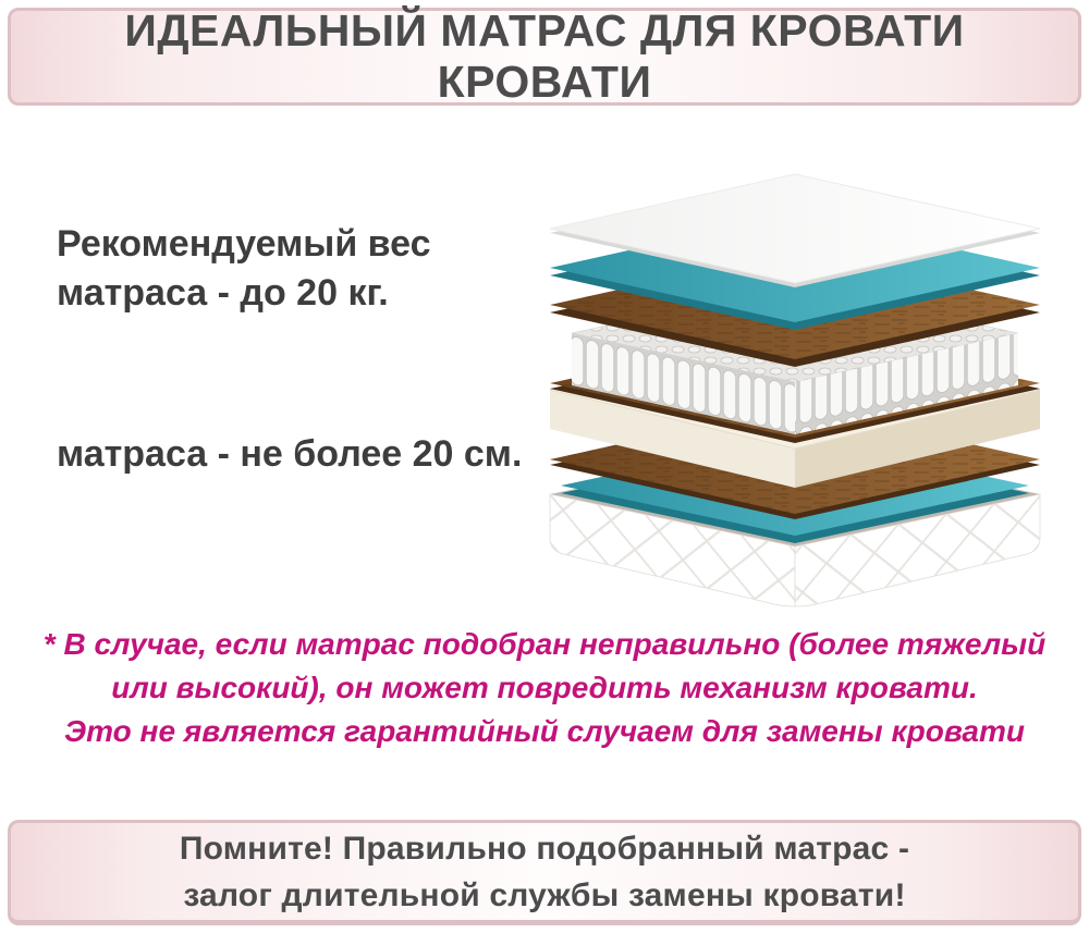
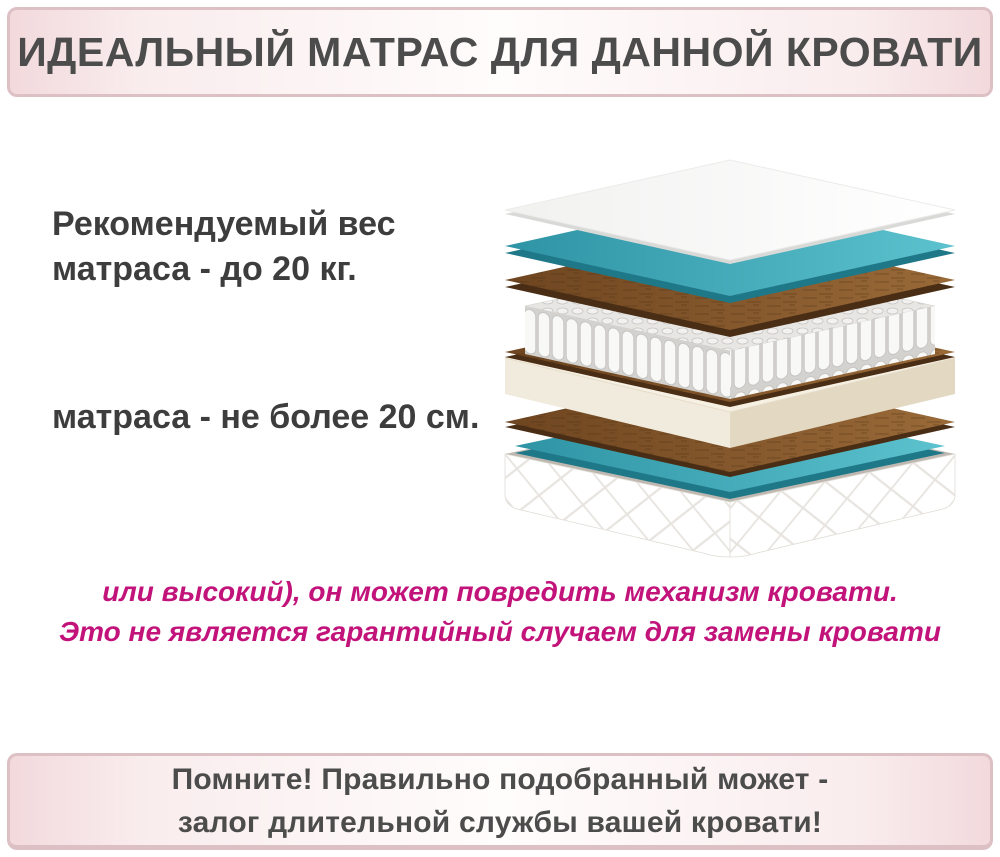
- ИДЕАЛЬНЫЙ МАТРАС ДЛЯ КРОВАТИ КРОВАТИ
+ ИДЕАЛЬНЫЙ МАТРАС ДЛЯ ДАННОЙ КРОВАТИ
  Рекомендуемый вес
  матраса - до 20 кг.
  матраса - не более 20 см.
- * В случае, если матрас подобран неправильно (более тяжелый
  или высокий), он может повредить механизм кровати.
  Это не является гарантийный случаем для замены кровати
- Помните! Правильно подобранный матрас -
+ Помните! Правильно подобранный может -
- залог длительной службы замены кровати!
+ залог длительной службы вашей кровати!
